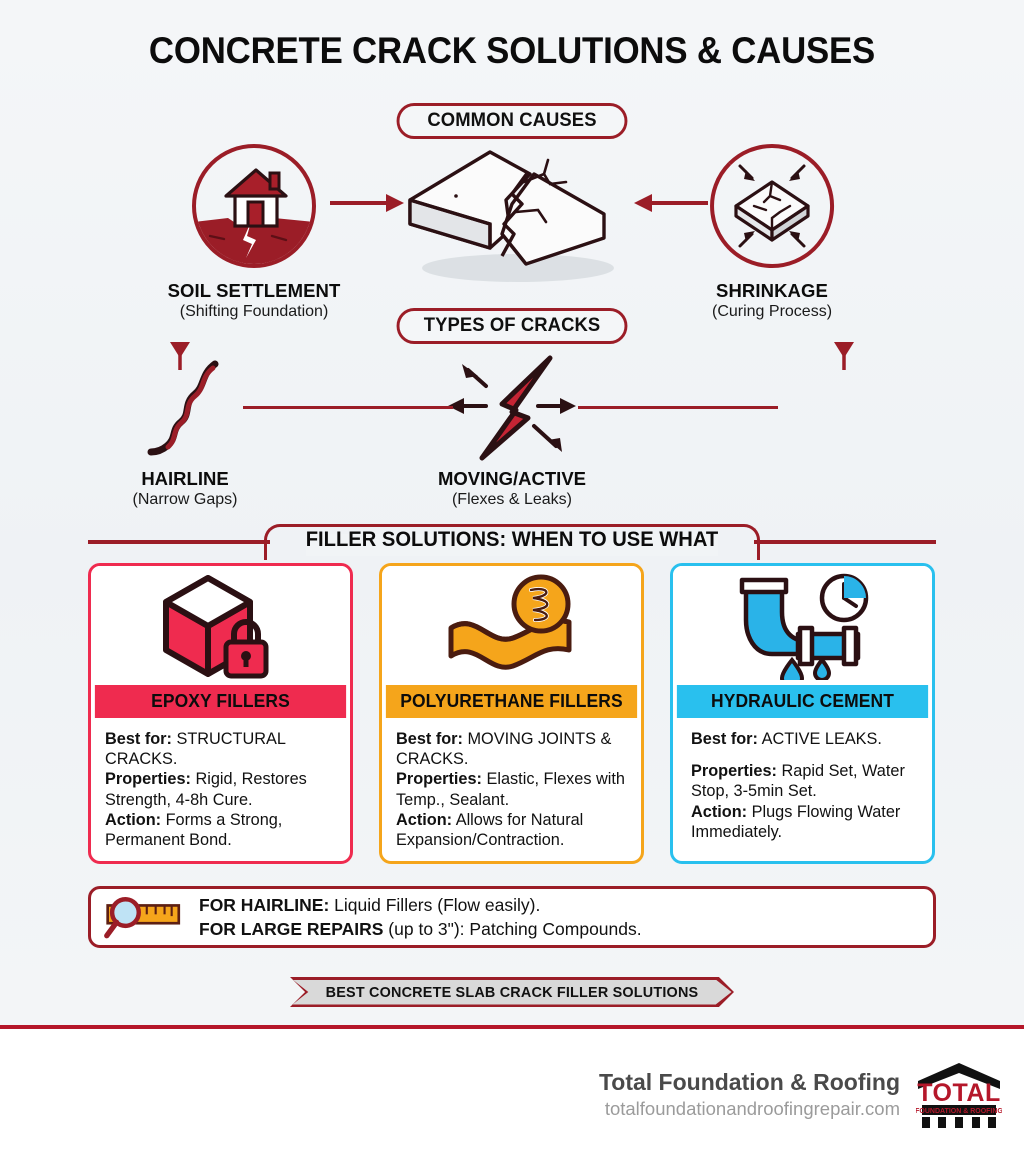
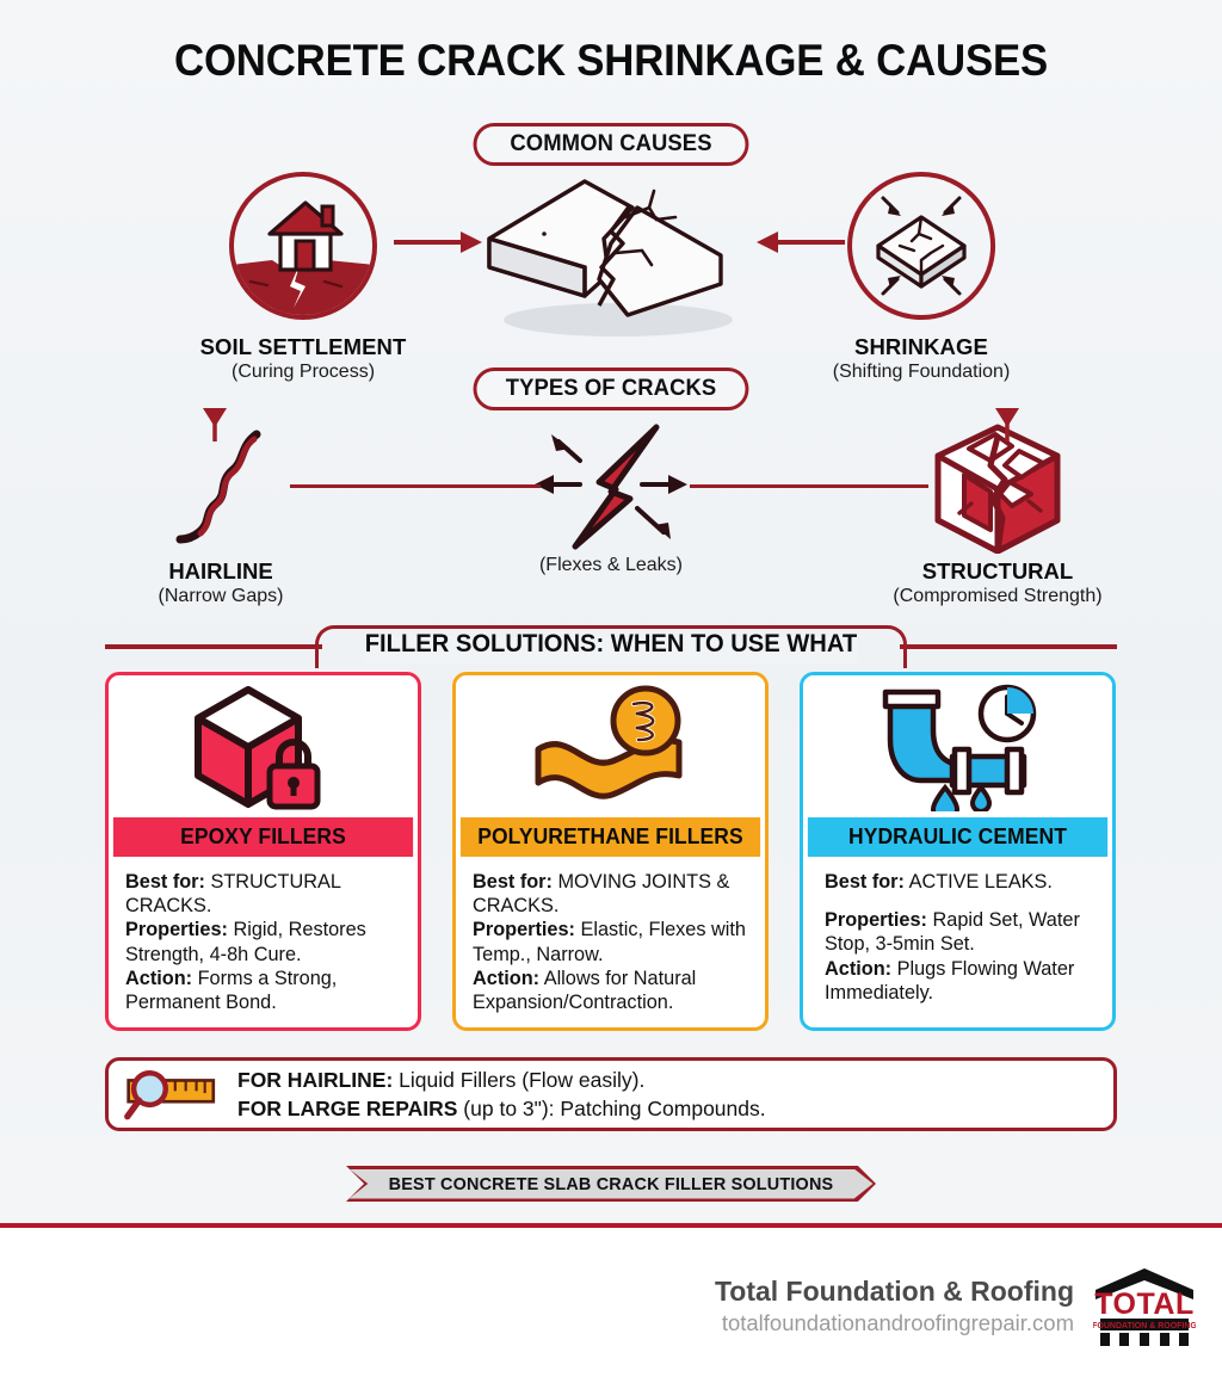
- CONCRETE CRACK SOLUTIONS & CAUSES
+ CONCRETE CRACK SHRINKAGE & CAUSES
  COMMON CAUSES
  SOIL SETTLEMENT
- (Shifting Foundation)
+ (Curing Process)
  SHRINKAGE
- (Curing Process)
+ (Shifting Foundation)
  TYPES OF CRACKS
  HAIRLINE
  (Narrow Gaps)
- MOVING/ACTIVE
  (Flexes & Leaks)
+ STRUCTURAL
+ (Compromised Strength)
  FILLER SOLUTIONS: WHEN TO USE WHAT
  EPOXY FILLERS
  Best for: STRUCTURAL CRACKS.
  Properties: Rigid, Restores Strength, 4-8h Cure.
  Action: Forms a Strong, Permanent Bond.
  POLYURETHANE FILLERS
  Best for: MOVING JOINTS & CRACKS.
- Properties: Elastic, Flexes with Temp., Sealant.
+ Properties: Elastic, Flexes with Temp., Narrow.
  Action: Allows for Natural Expansion/Contraction.
  HYDRAULIC CEMENT
  Best for: ACTIVE LEAKS.
  Properties: Rapid Set, Water Stop, 3-5min Set.
  Action: Plugs Flowing Water Immediately.
  FOR HAIRLINE: Liquid Fillers (Flow easily).
  FOR LARGE REPAIRS (up to 3"): Patching Compounds.
  BEST CONCRETE SLAB CRACK FILLER SOLUTIONS
  Total Foundation & Roofing
  totalfoundationandroofingrepair.com
  TOTAL
